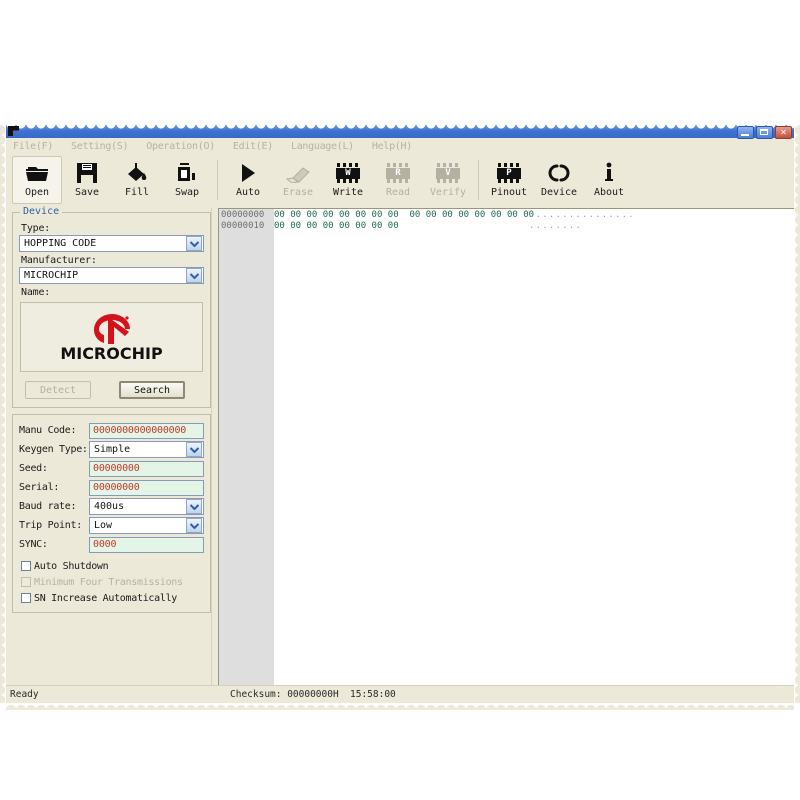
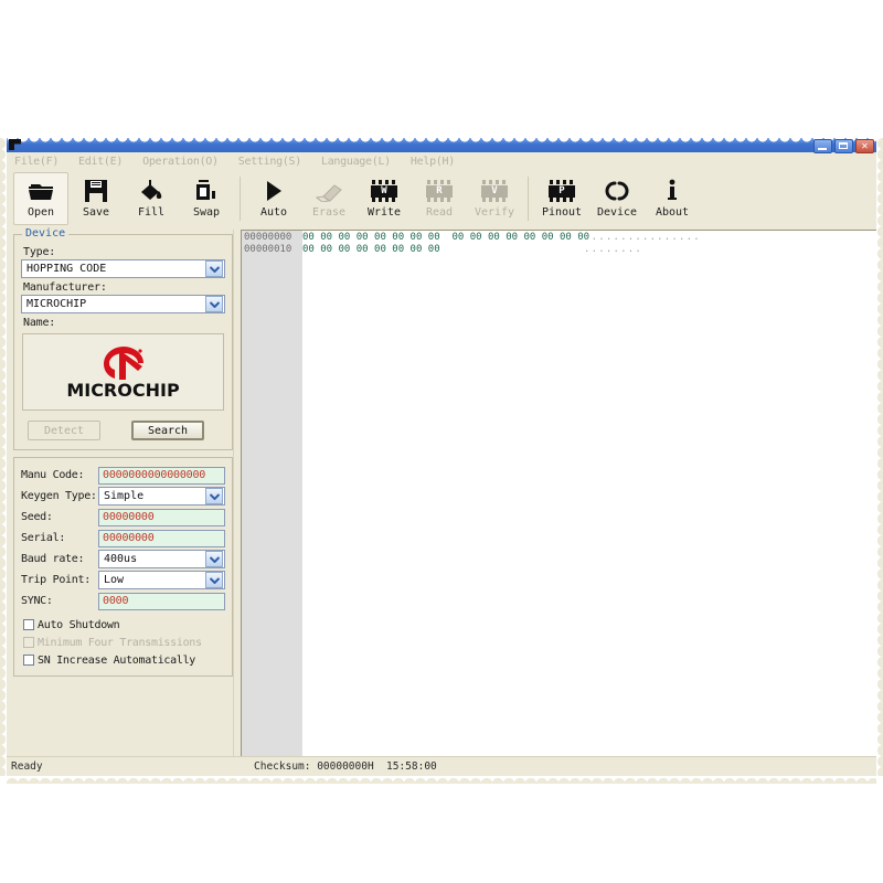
  ✕
  File(F)
- Setting(S)
+ Edit(E)
  Operation(O)
- Edit(E)
+ Setting(S)
  Language(L)
  Help(H)
  Open
  Save
  Fill
  Swap
  Auto
  Erase
  W
  Write
  R
  Read
  V
  Verify
  P
  Pinout
  Device
  About
  Device
  Type:
  HOPPING CODE
  Manufacturer:
  MICROCHIP
  Name:
  MICROCHIP
  Detect
  Search
  Manu Code:
  0000000000000000
  Keygen Type:
  Simple
  Seed:
  00000000
  Serial:
  00000000
  Baud rate:
  400us
  Trip Point:
  Low
  SYNC:
  0000
  Auto Shutdown
  Minimum Four Transmissions
  SN Increase Automatically
  00000000
  00 00 00 00 00 00 00 00 00 00 00 00 00 00 00 00
  ................
  00000010
  00 00 00 00 00 00 00 00
  ........
  Ready
  Checksum: 00000000H
  15:58:00
